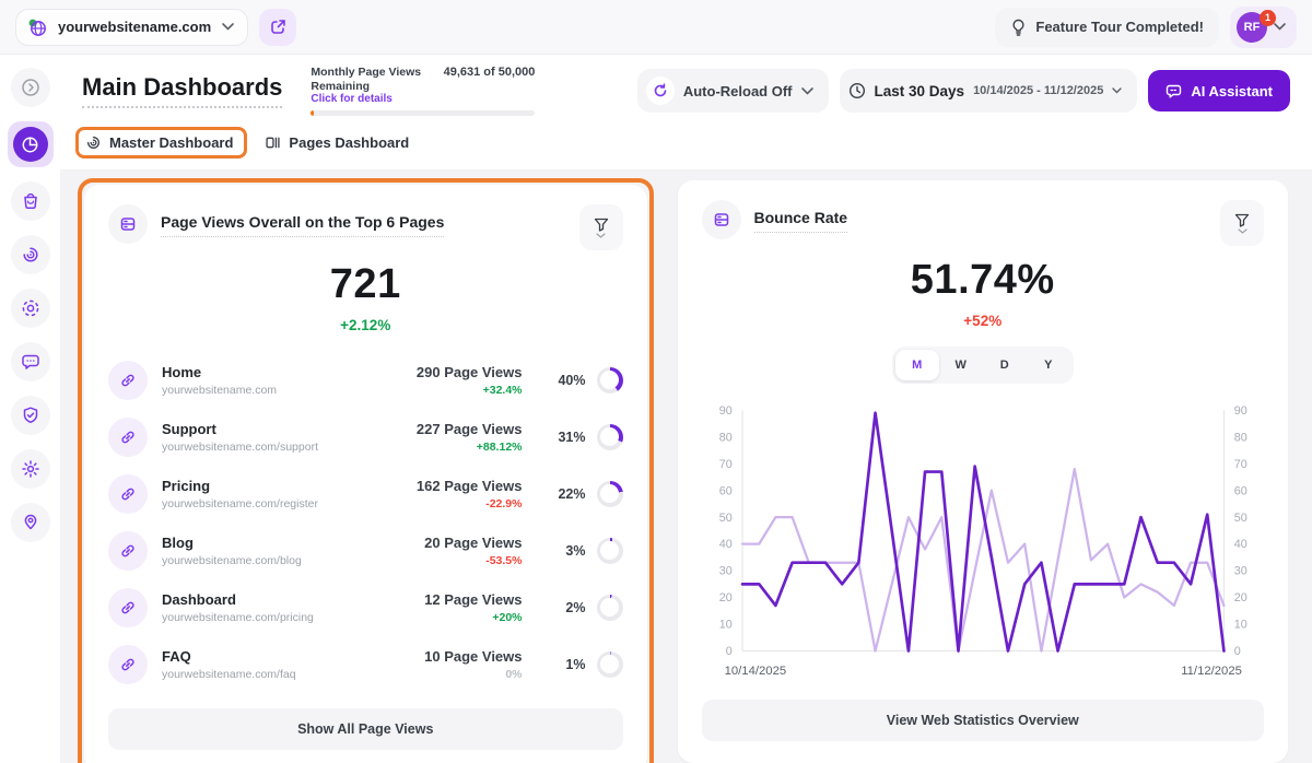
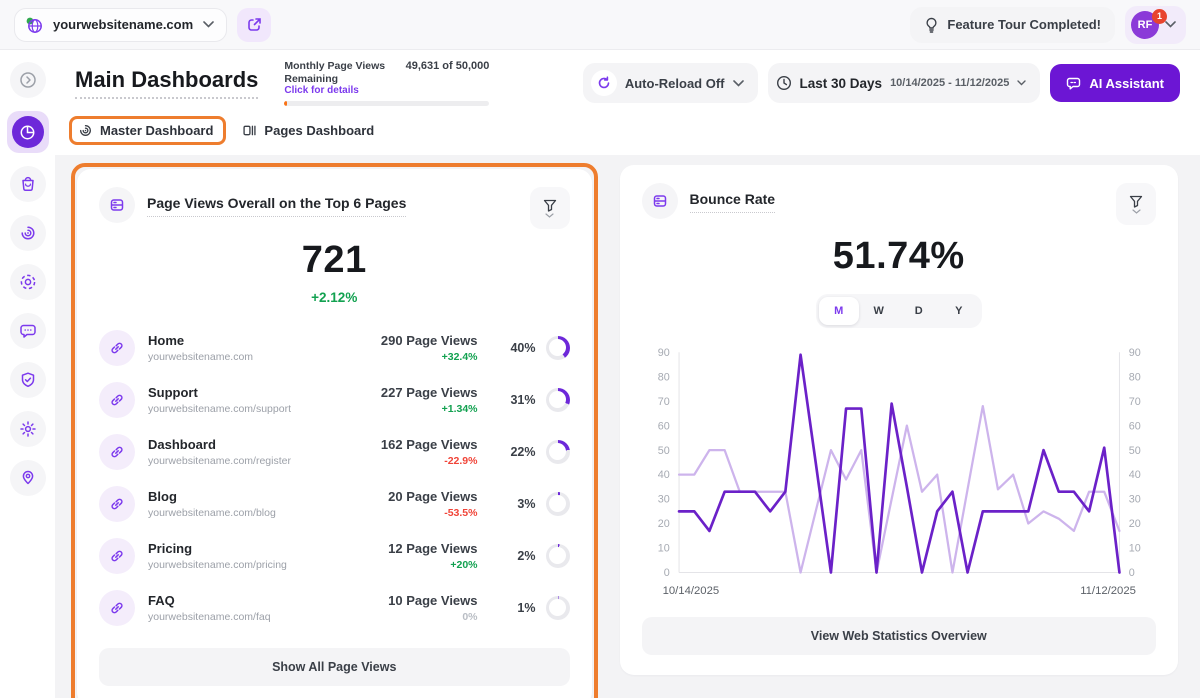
  yourwebsitename.com
  Feature Tour Completed!
  RF
  1
  Main Dashboards
  Monthly Page Views Remaining
  49,631 of 50,000
  Click for details
  Auto-Reload Off
  Last 30 Days
  10/14/2025 - 11/12/2025
  AI Assistant
  Master Dashboard
  Pages Dashboard
  Page Views Overall on the Top 6 Pages
  721
  +2.12%
  Home
  yourwebsitename.com
  290 Page Views
  +32.4%
  40%
  Support
  yourwebsitename.com/support
  227 Page Views
- +88.12%
+ +1.34%
  31%
- Pricing
+ Dashboard
  yourwebsitename.com/register
  162 Page Views
  -22.9%
  22%
  Blog
  yourwebsitename.com/blog
  20 Page Views
  -53.5%
  3%
- Dashboard
+ Pricing
  yourwebsitename.com/pricing
  12 Page Views
  +20%
  2%
  FAQ
  yourwebsitename.com/faq
  10 Page Views
  0%
  1%
  Show All Page Views
  Bounce Rate
  51.74%
- +52%
  M
  W
  D
  Y
  0
  0
  10
  10
  20
  20
  30
  30
  40
  40
  50
  50
  60
  60
  70
  70
  80
  80
  90
  90
  10/14/2025
  11/12/2025
  View Web Statistics Overview
